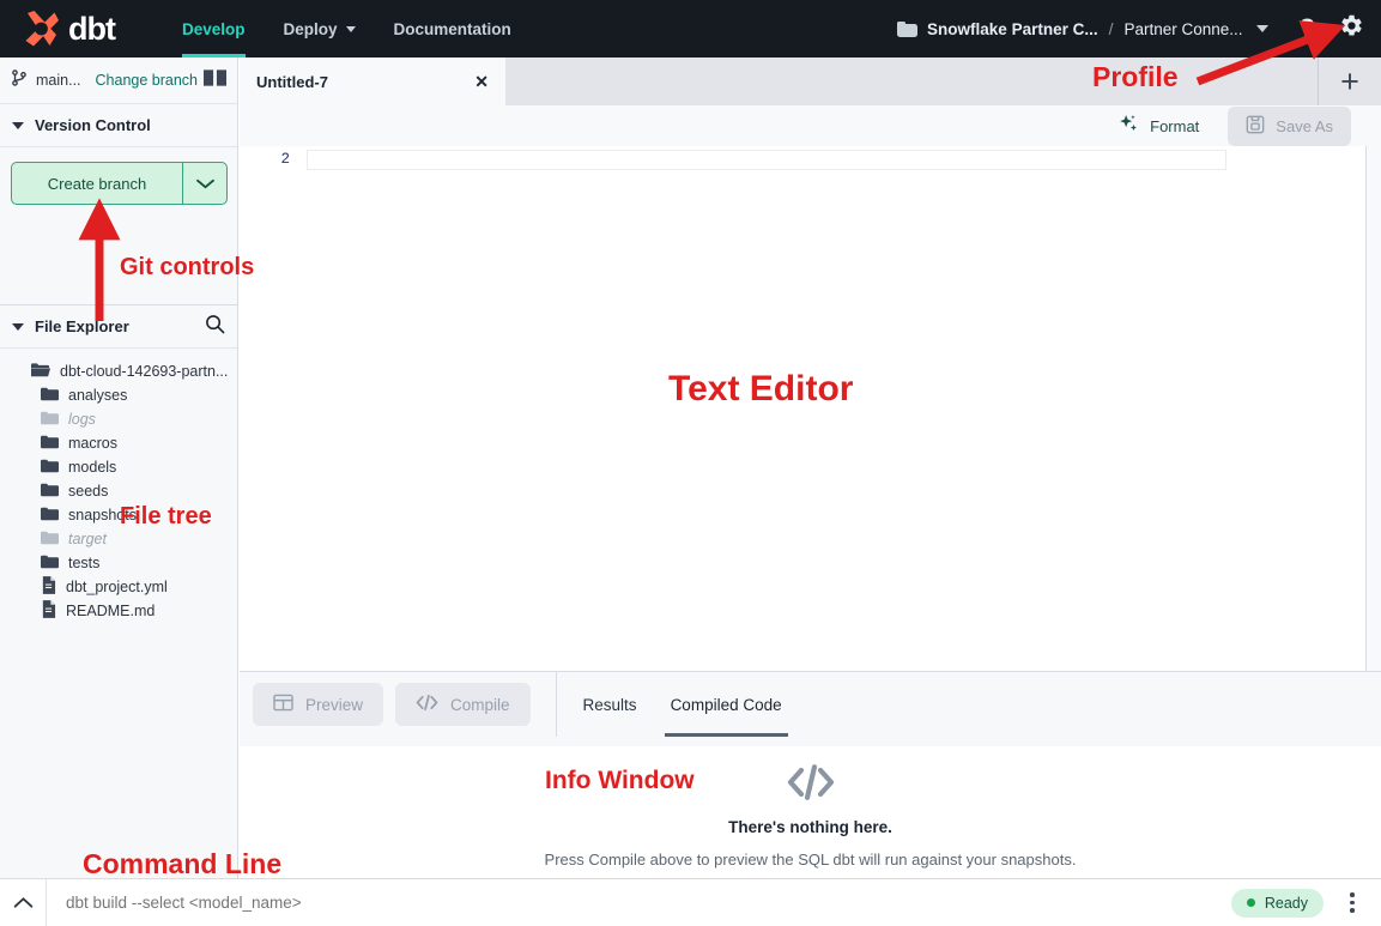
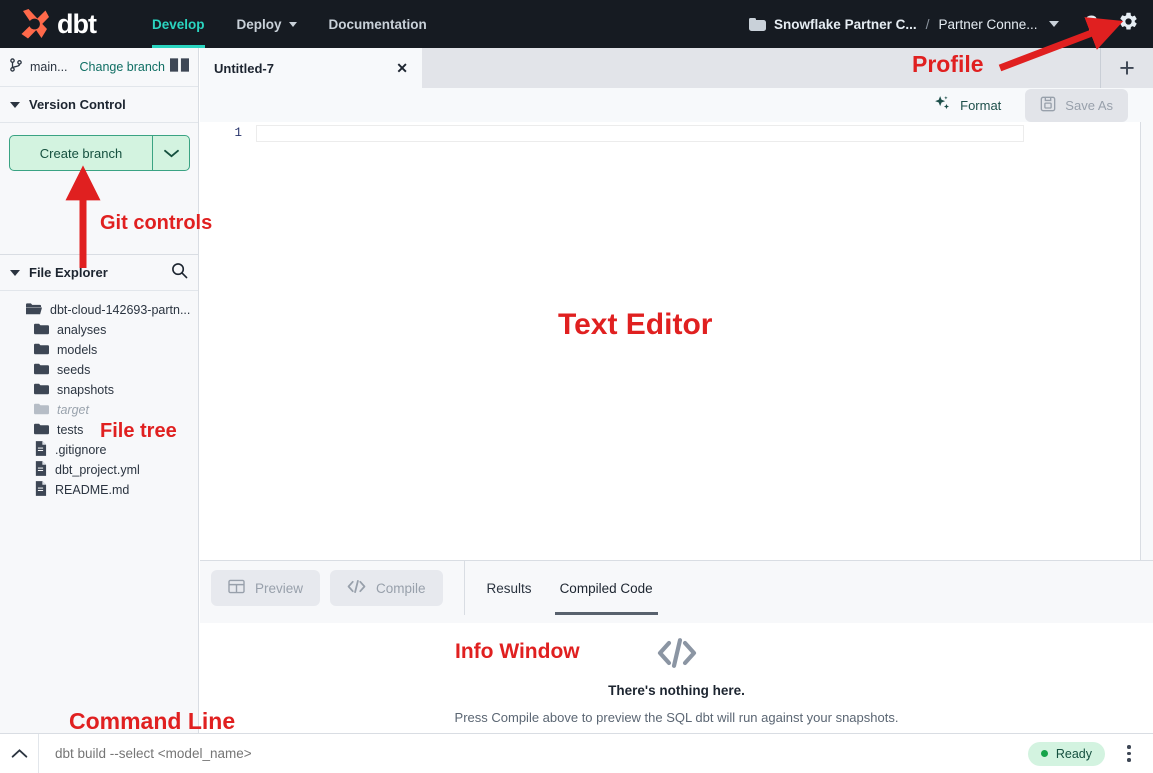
  dbt
  Develop
  Deploy
  Documentation
  Snowflake Partner C...
  /
  Partner Conne...
  ?
  main...
  Change branch
  Version Control
  Create branch
  File Explorer
  dbt-cloud-142693-partn...
  analyses
- logs
- macros
  models
  seeds
  snapshots
  target
  tests
+ .gitignore
  dbt_project.yml
  README.md
  Untitled-7
  ✕
  +
  Format
  Save As
- 2
+ 1
  Preview
  Compile
  Results
  Compiled Code
  There's nothing here.
  Press Compile above to preview the SQL dbt will run against your snapshots.
  dbt build --select <model_name>
  Ready
  Profile
  Git controls
  File tree
  Text Editor
  Info Window
  Command Line
